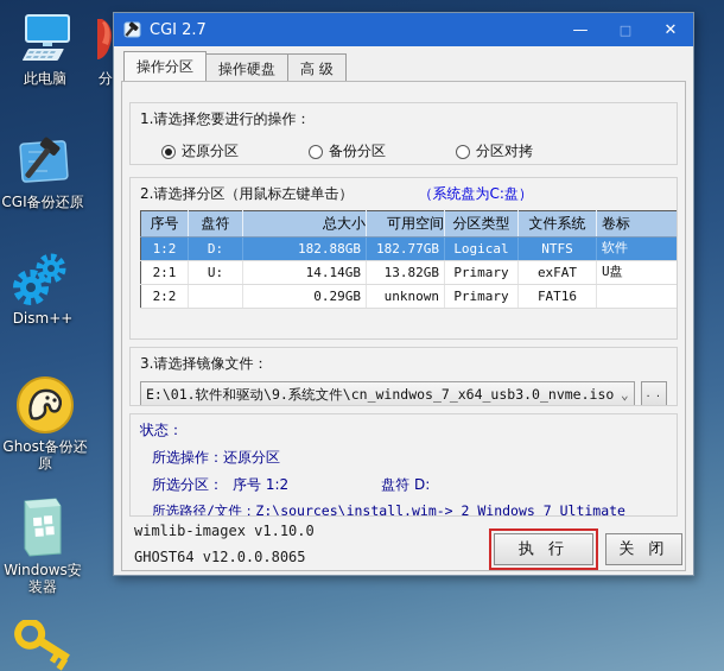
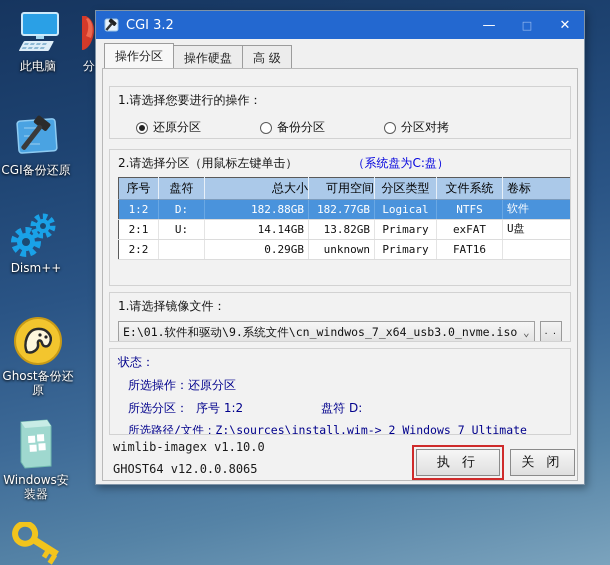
  此电脑
  CGI备份还原
  Dism++
  Ghost备份还原
  Windows安装器
- CGI 2.7
+ CGI 3.2
  —
  □
  ✕
  操作分区
  操作硬盘
  高 级
  1.请选择您要进行的操作：
  还原分区
  备份分区
  分区对拷
  2.请选择分区（用鼠标左键单击）
  （系统盘为C:盘）
  序号	盘符	总大小	可用空间	分区类型	文件系统	卷标
  1:2	D:	182.88GB	182.77GB	Logical	NTFS	软件
  2:1	U:	14.14GB	13.82GB	Primary	exFAT	U盘
  2:2		0.29GB	unknown	Primary	FAT16
- 3.请选择镜像文件：
+ 1.请选择镜像文件：
  E:\01.软件和驱动\9.系统文件\cn_windwos_7_x64_usb3.0_nvme.iso
  ⌄
  状态：
  所选操作：还原分区
  所选分区： 序号 1:2 盘符 D:
  所选路径/文件：Z:\sources\install.wim-> 2 Windows 7 Ultimate
  wimlib-imagex v1.10.0
  GHOST64 v12.0.0.8065
  执 行
  关 闭
